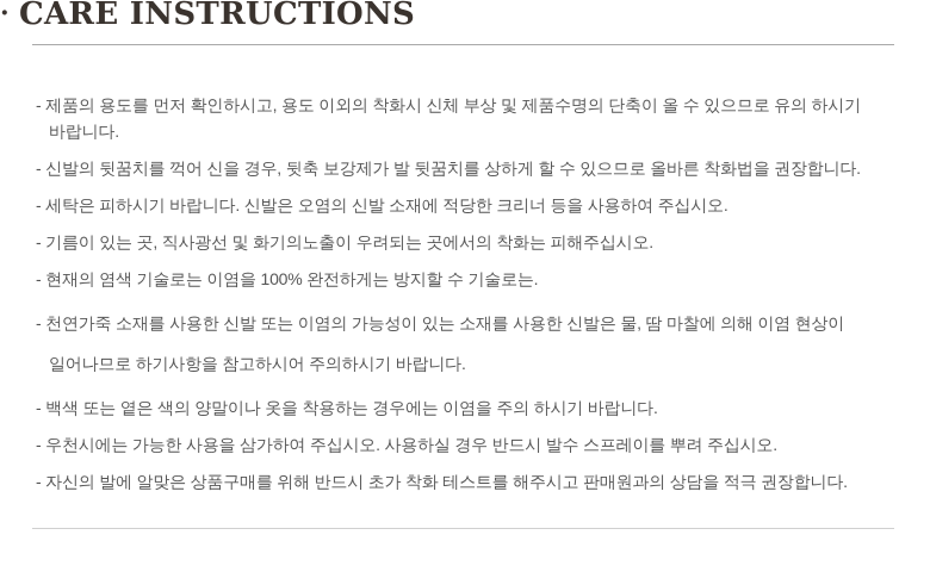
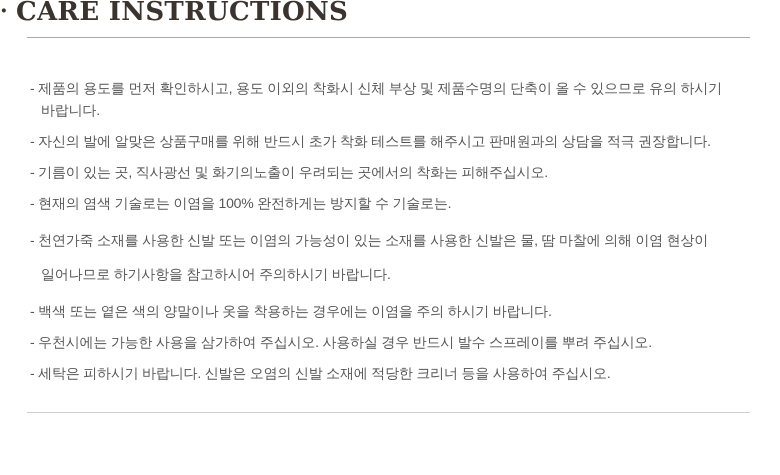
  ·
  CARE INSTRUCTIONS
  - 제품의 용도를 먼저 확인하시고, 용도 이외의 착화시 신체 부상 및 제품수명의 단축이 올 수 있으므로 유의 하시기 바랍니다.
- - 신발의 뒷꿈치를 꺽어 신을 경우, 뒷축 보강제가 발 뒷꿈치를 상하게 할 수 있으므로 올바른 착화법을 권장합니다.
- - 세탁은 피하시기 바랍니다. 신발은 오염의 신발 소재에 적당한 크리너 등을 사용하여 주십시오.
+ - 자신의 발에 알맞은 상품구매를 위해 반드시 초가 착화 테스트를 해주시고 판매원과의 상담을 적극 권장합니다.
  - 기름이 있는 곳, 직사광선 및 화기의노출이 우려되는 곳에서의 착화는 피해주십시오.
  - 현재의 염색 기술로는 이염을 100% 완전하게는 방지할 수 기술로는.
  - 천연가죽 소재를 사용한 신발 또는 이염의 가능성이 있는 소재를 사용한 신발은 물, 땀 마찰에 의해 이염 현상이 일어나므로 하기사항을 참고하시어 주의하시기 바랍니다.
  - 백색 또는 옅은 색의 양말이나 옷을 착용하는 경우에는 이염을 주의 하시기 바랍니다.
  - 우천시에는 가능한 사용을 삼가하여 주십시오. 사용하실 경우 반드시 발수 스프레이를 뿌려 주십시오.
- - 자신의 발에 알맞은 상품구매를 위해 반드시 초가 착화 테스트를 해주시고 판매원과의 상담을 적극 권장합니다.
+ - 세탁은 피하시기 바랍니다. 신발은 오염의 신발 소재에 적당한 크리너 등을 사용하여 주십시오.
